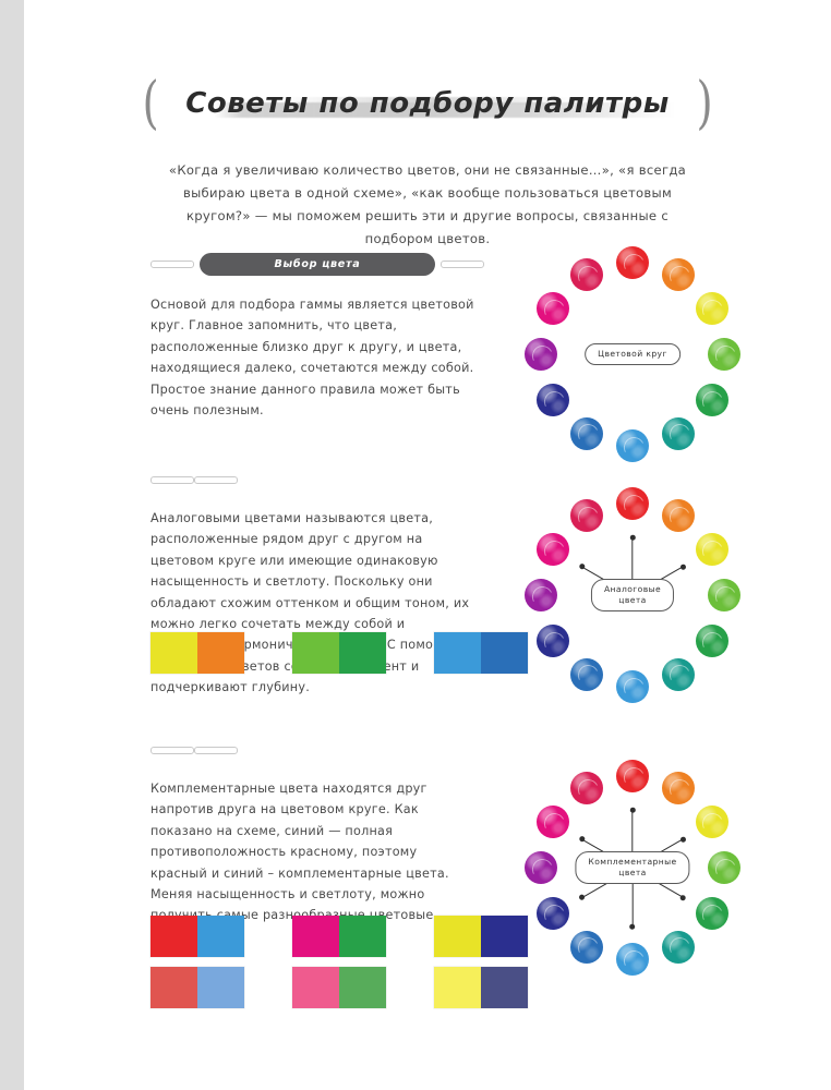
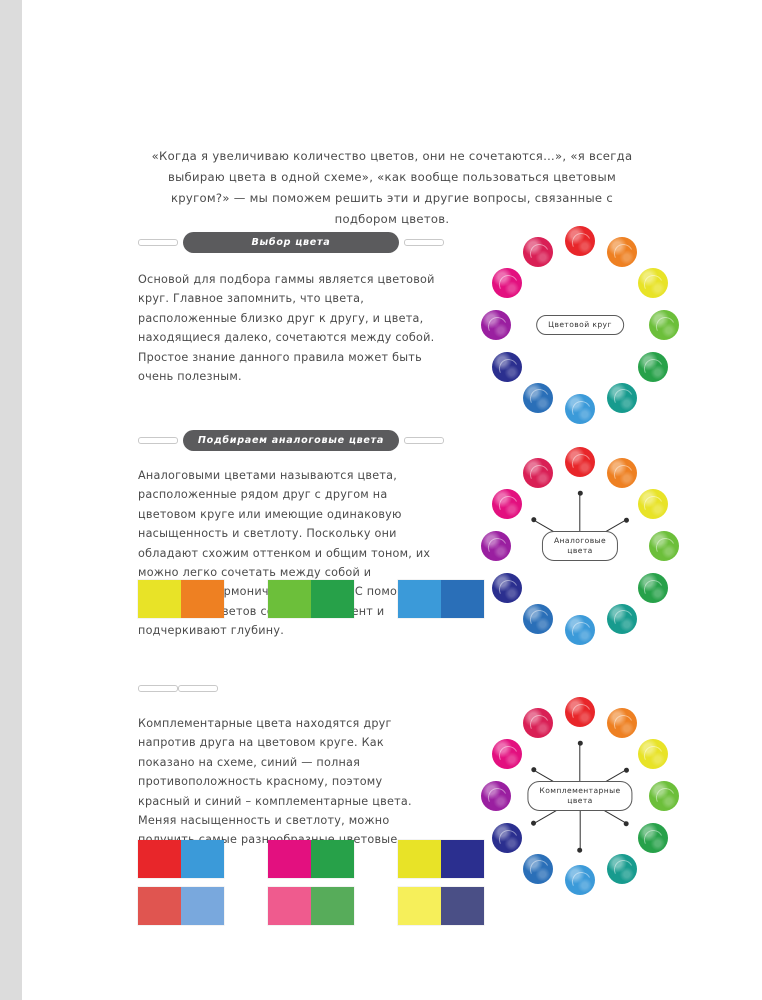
- (
- Советы по подбору палитры
- )
- «Когда я увеличиваю количество цветов, они не связанные…», «я всегда выбираю цвета в одной схеме», «как вообще пользоваться цветовым кругом?» — мы поможем решить эти и другие вопросы, связанные с подбором цветов.
+ «Когда я увеличиваю количество цветов, они не сочетаются…», «я всегда выбираю цвета в одной схеме», «как вообще пользоваться цветовым кругом?» — мы поможем решить эти и другие вопросы, связанные с подбором цветов.
  Выбор цвета
  Основой для подбора гаммы является цветовой круг. Главное запомнить, что цвета, расположенные близко друг к другу, и цвета, находящиеся далеко, сочетаются между собой. Простое знание данного правила может быть очень полезным.
  Цветовой круг
+ Подбираем аналоговые цвета
  Аналоговыми цветами называются цвета, расположенные рядом друг с другом на цветовом круге или имеющие одинаковую насыщенность и светлоту. Поскольку они обладают схожим оттенком и общим тоном, их можно легко сочетать между собой и рмонич С помо ветов сент и подчеркивают глубину.
  Аналоговые
  цвета
  Комплементарные цвета находятся друг напротив друга на цветовом круге. Как показано на схеме, синий — полная противоположность красному, поэтому красный и синий – комплементарные цвета. Меняя насыщенность и светлоту, можно ые разнетовые
  Комплементарные
  цвета
